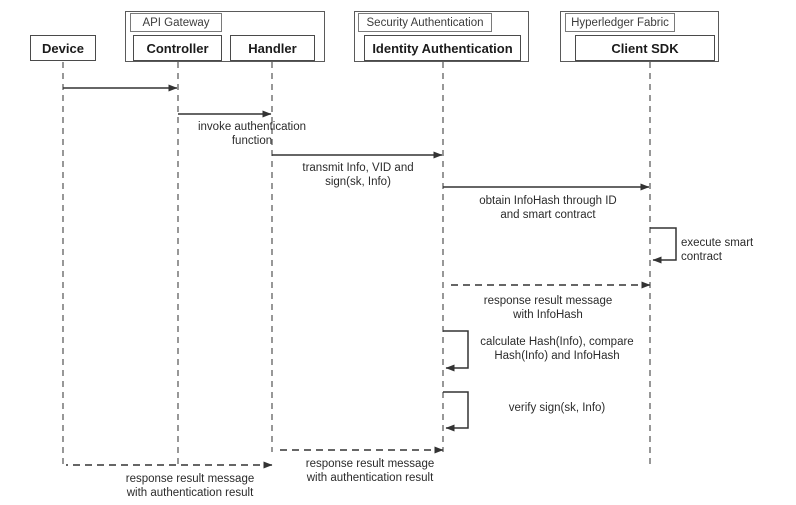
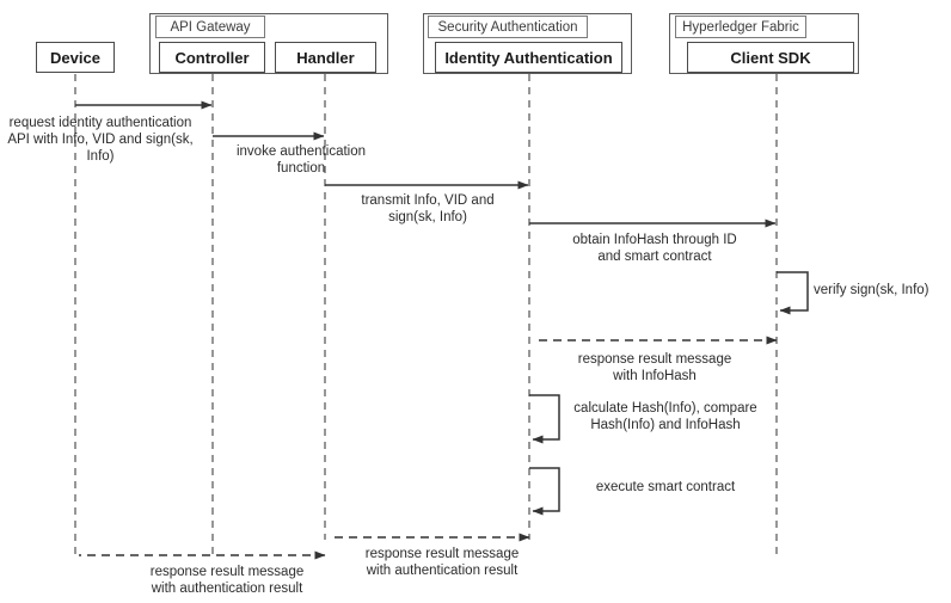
  API Gateway
  Security Authentication
  Hyperledger Fabric
  Device
  Controller
  Handler
  Identity Authentication
  Client SDK
+ request identity authentication
+ API with Info, VID and sign(sk,
+ Info)
  invoke authentication
  function
  transmit Info, VID and
  sign(sk, Info)
  obtain InfoHash through ID
  and smart contract
- execute smart contract
+ verify sign(sk, Info)
  response result message
  with InfoHash
  calculate Hash(Info), compare
  Hash(Info) and InfoHash
- verify sign(sk, Info)
+ execute smart contract
  response result message
  with authentication result
  response result message
  with authentication result
